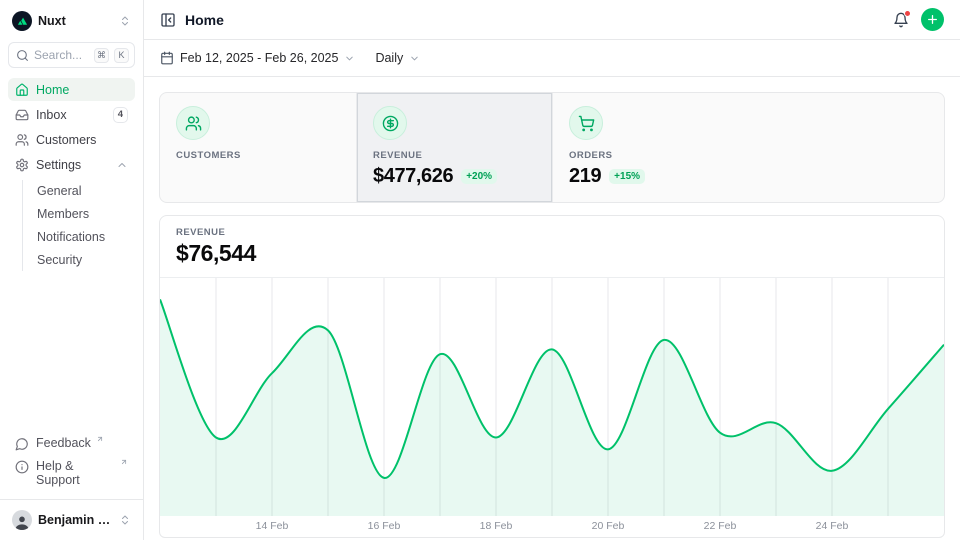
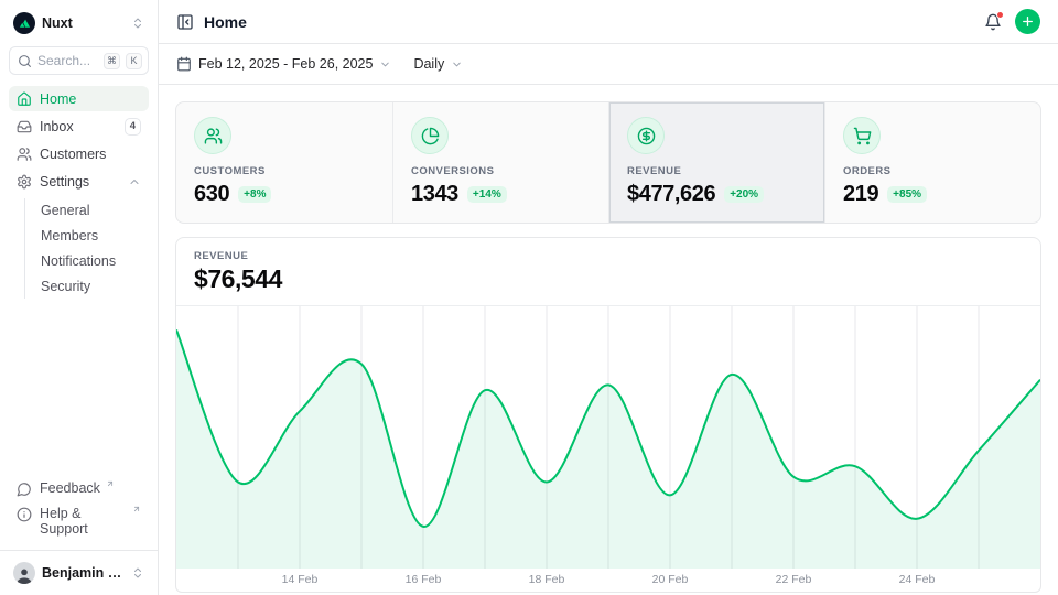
  Nuxt
  Search...
  ⌘
  K
  Home
  Inbox
  4
  Customers
  Settings
  General
  Members
  Notifications
  Security
  Feedback
  Help & Support
  Benjamin Ca
  Home
  Feb 12, 2025 - Feb 26, 2025
  Daily
  CUSTOMERS
+ 630
+ +8%
+ CONVERSIONS
+ 1343
+ +14%
  REVENUE
  $477,626
  +20%
  ORDERS
  219
- +15%
+ +85%
  REVENUE
  $76,544
  14 Feb
  16 Feb
  18 Feb
  20 Feb
  22 Feb
  24 Feb
